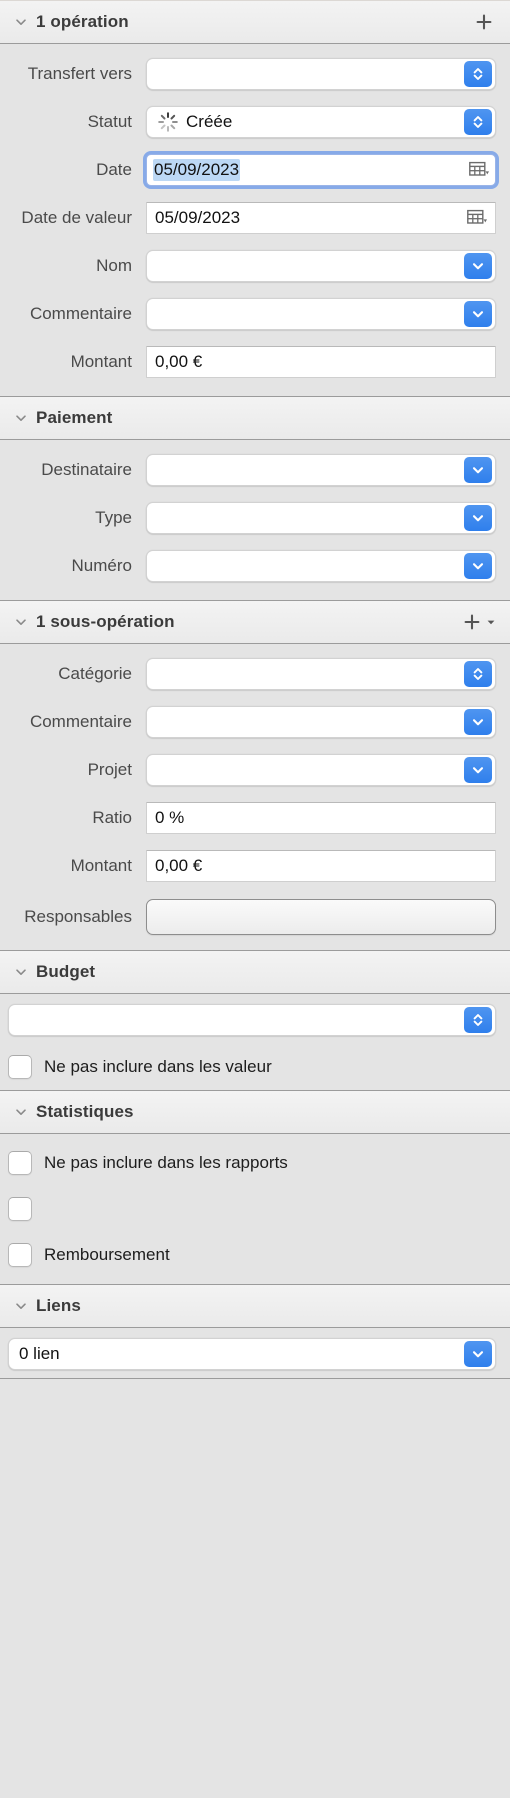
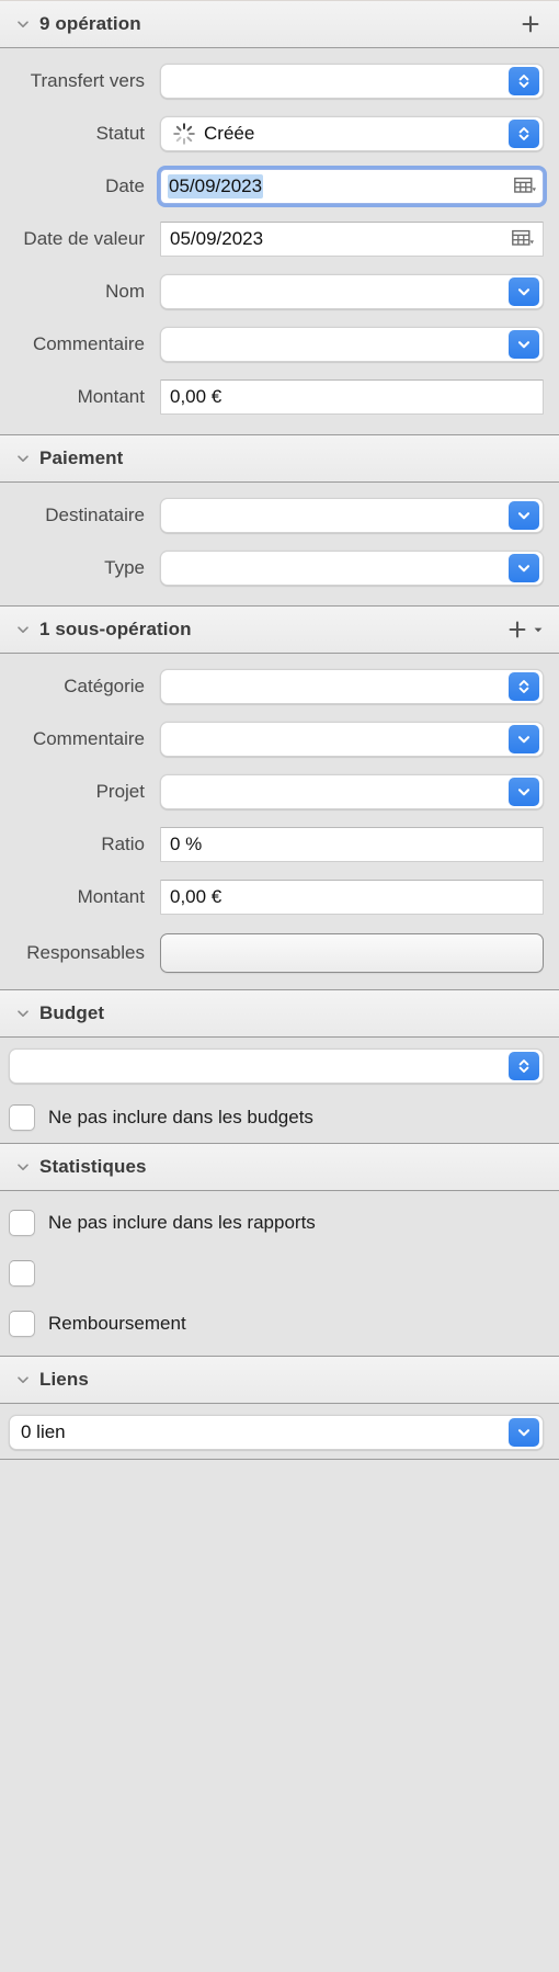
- 1 opération
+ 9 opération
  Transfert vers
  Statut
  Créée
  Date
  05/09/2023
  Date de valeur
  05/09/2023
  Nom
  Commentaire
  Montant
  0,00 €
  Paiement
  Destinataire
  Type
- Numéro
  1 sous-opération
  Catégorie
  Commentaire
  Projet
  Ratio
  0 %
  Montant
  0,00 €
  Responsables
  Budget
- Ne pas inclure dans les valeur
+ Ne pas inclure dans les budgets
  Statistiques
  Ne pas inclure dans les rapports
  Remboursement
  Liens
  0 lien
